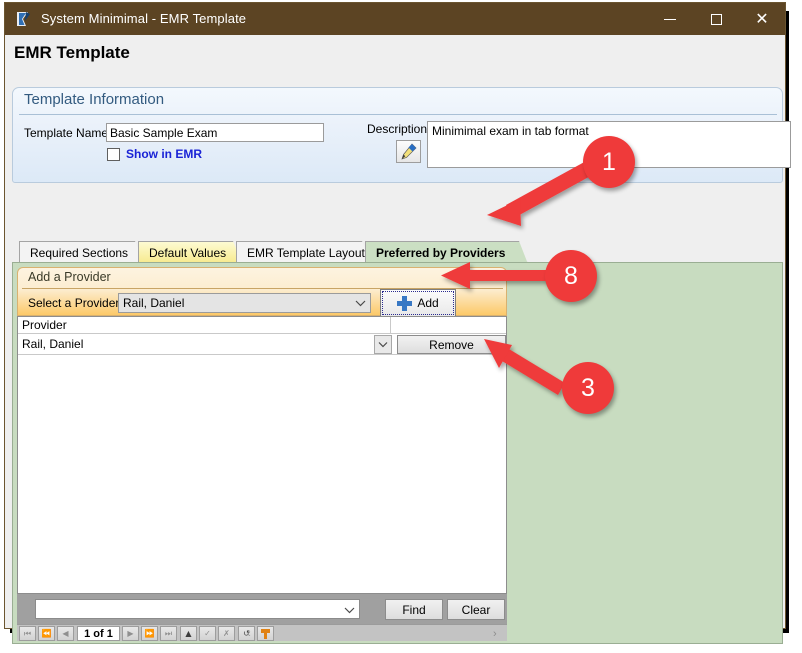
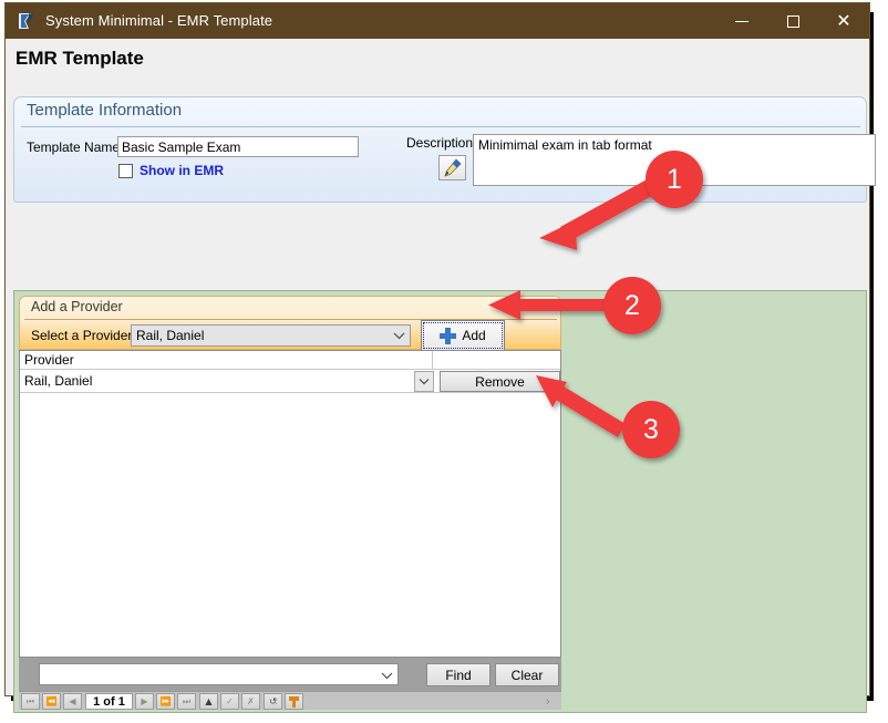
  System Minimimal - EMR Template
  ✕
  EMR Template
  Template Information
  Template Name
  Basic Sample Exam
  Show in EMR
  Description
  Minimimal exam in tab format
- Required Sections
- Default Values
- EMR Template Layout
- Preferred by Providers
  Add a Provider
  Select a Provide
  Rail, Daniel
  Add
  Provider
  Rail, Daniel
  Remove
  Find
  Clear
  ⏮
  ⏪
  ◀
  1 of 1
  ▶
  ⏩
  ⏭
  ▲
  ✓
  ✗
  ↺
  ‹
  ›
  1
- 8
+ 2
  3
